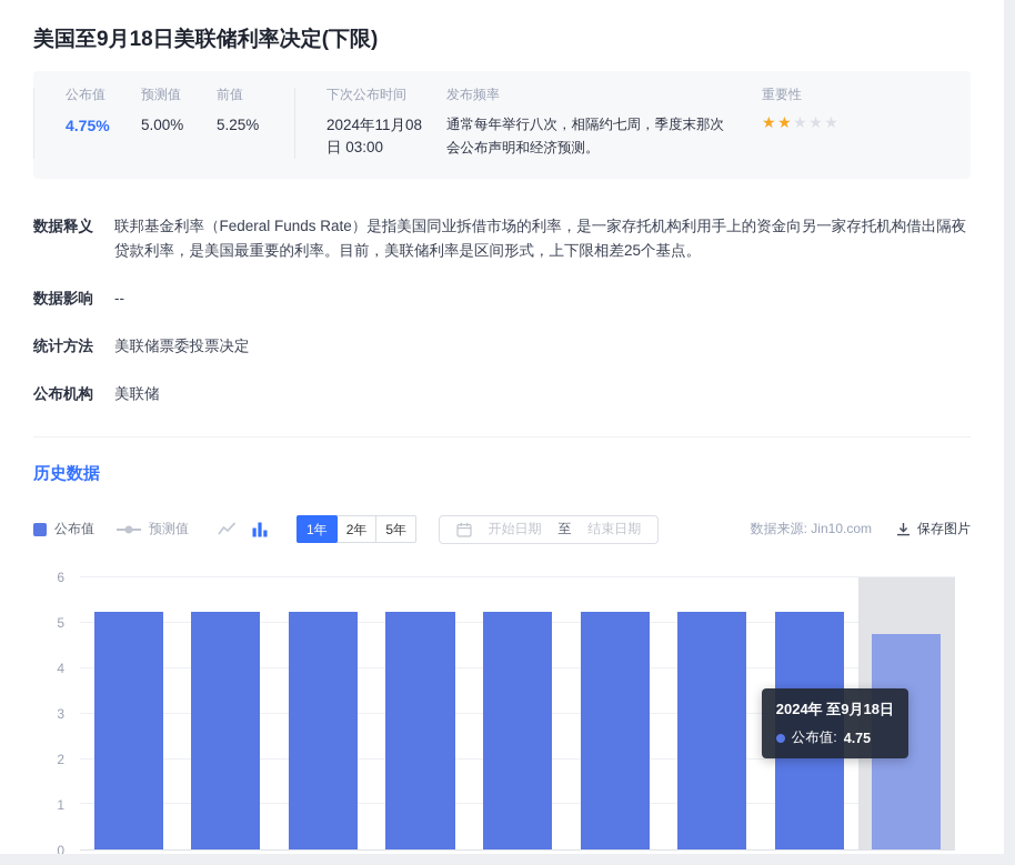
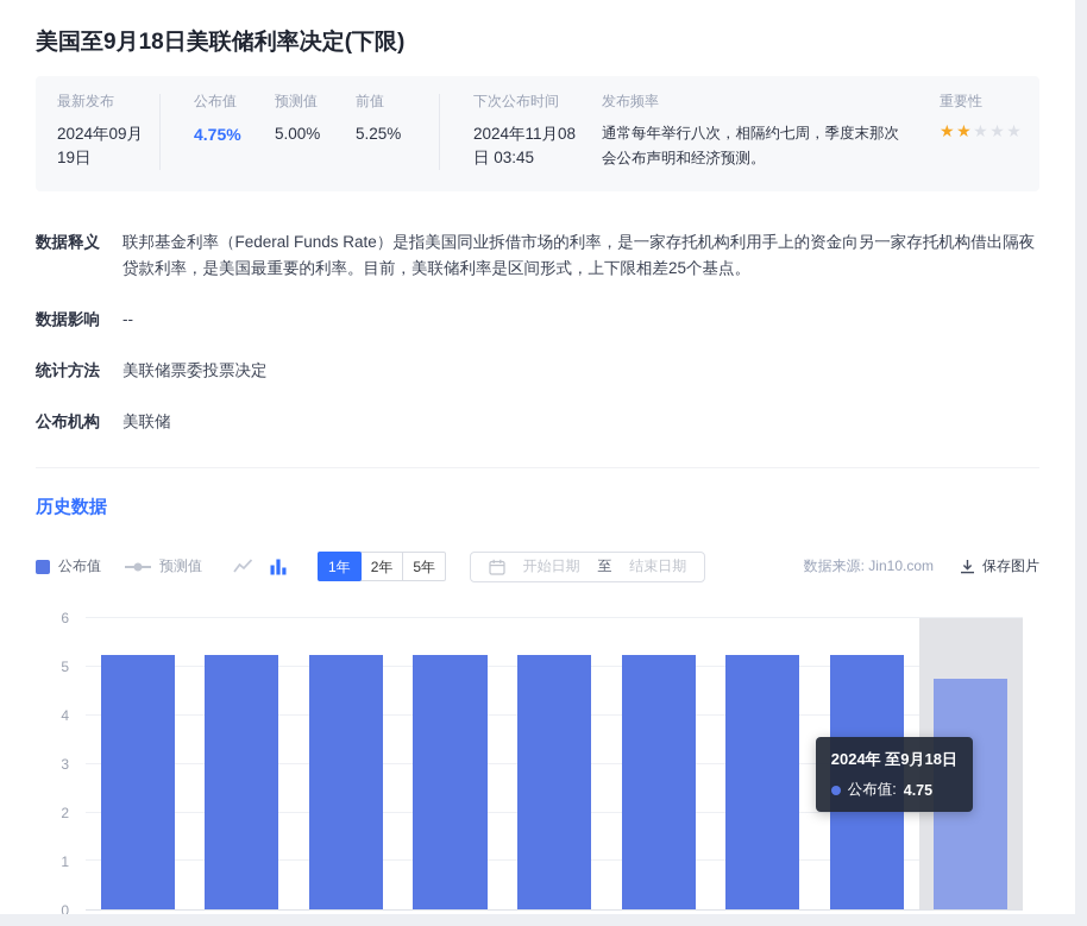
  美国至9月18日美联储利率决定(下限)
+ 最新发布
+ 2024年09月19日
  公布值
  4.75%
  预测值
  5.00%
  前值
  5.25%
  下次公布时间
- 2024年11月08日 03:00
+ 2024年11月08日 03:45
  发布频率
  通常每年举行八次，相隔约七周，季度末那次会公布声明和经济预测。
  重要性
  ★★★★★
  数据释义
  联邦基金利率（Federal Funds Rate）是指美国同业拆借市场的利率，是一家存托机构利用手上的资金向另一家存托机构借出隔夜贷款利率，是美国最重要的利率。目前，美联储利率是区间形式，上下限相差25个基点。
  数据影响
  --
  统计方法
  美联储票委投票决定
  公布机构
  美联储
  历史数据
  公布值
  预测值
  1年
  2年
  5年
  开始日期
  至
  结束日期
  数据来源: Jin10.com
  保存图片
  0
  1
  2
  3
  4
  5
  6
  2024年 至9月18日
  公布值:
  4.75
